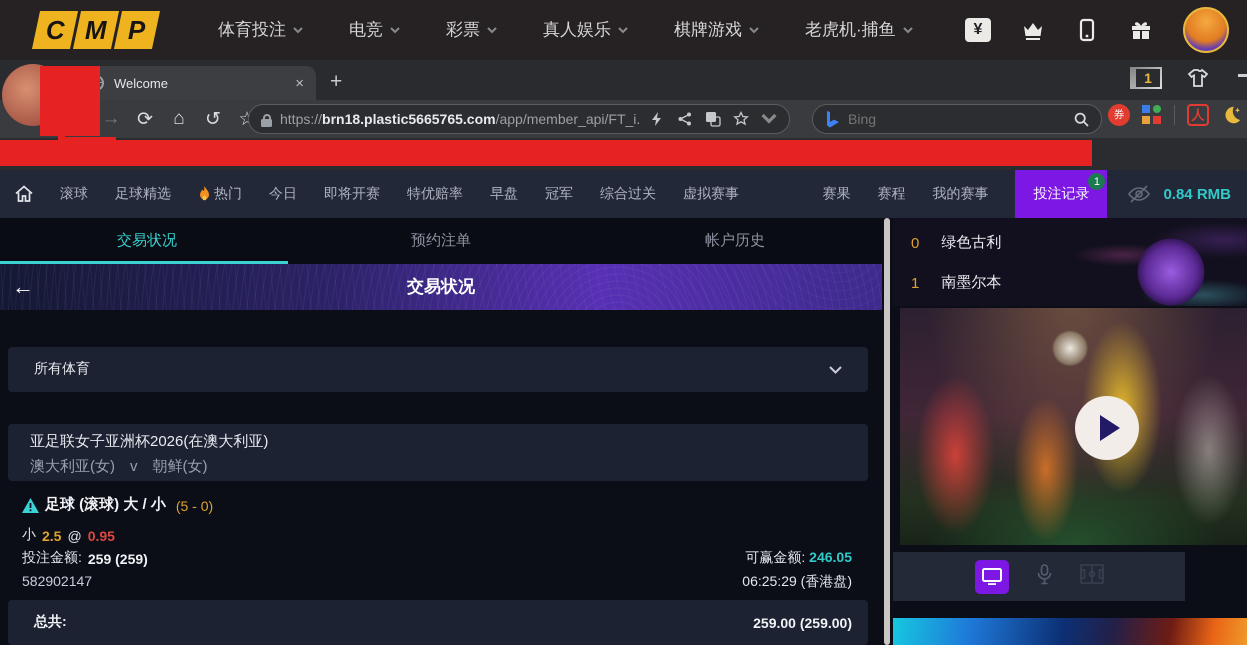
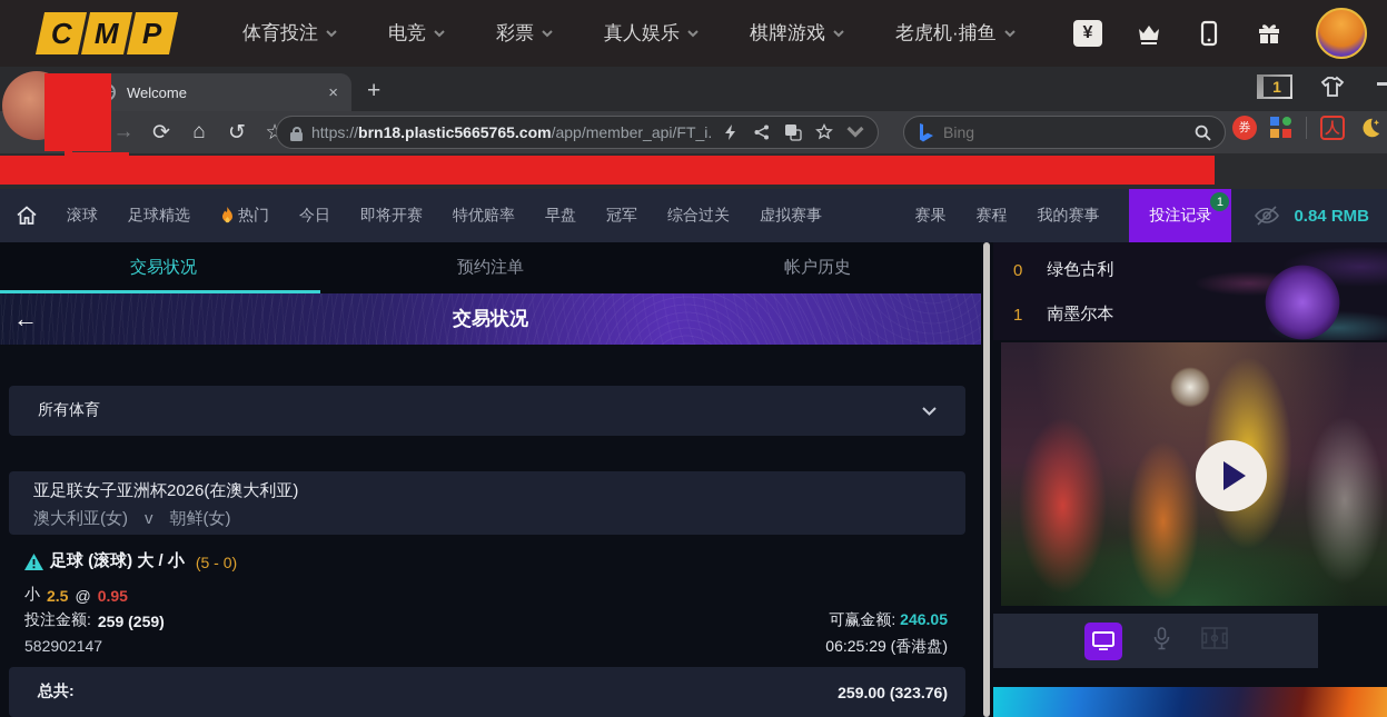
  体育投注
  电竞
  彩票
  真人娱乐
  棋牌游戏
  老虎机·捕鱼
  ¥
  Welcome
  ×
  +
  1
  →
  ⟳
  ⌂
  ↺
  ☆
  https://brn18.plastic5665765.com/app/member_api/FT_i.
  Bing
  券
  人
  滚球
  足球精选
  热门
  今日
  即将开赛
  特优赔率
  早盘
  冠军
  综合过关
  虚拟赛事
  赛果
  赛程
  我的赛事
  投注记录
  1
  0.84 RMB
  交易状况
  预约注单
  帐户历史
  ←
  交易状况
  所有体育
  亚足联女子亚洲杯2026(在澳大利亚)
  澳大利亚(女) v 朝鲜(女)
  足球 (滚球) 大 / 小
  (5 - 0)
  小
  2.5
  @
  0.95
  投注金额:
  259 (259)
  可赢金额: 246.05
  582902147
  06:25:29 (香港盘)
  总共:
- 259.00 (259.00)
+ 259.00 (323.76)
  0
  绿色古利
  1
  南墨尔本
